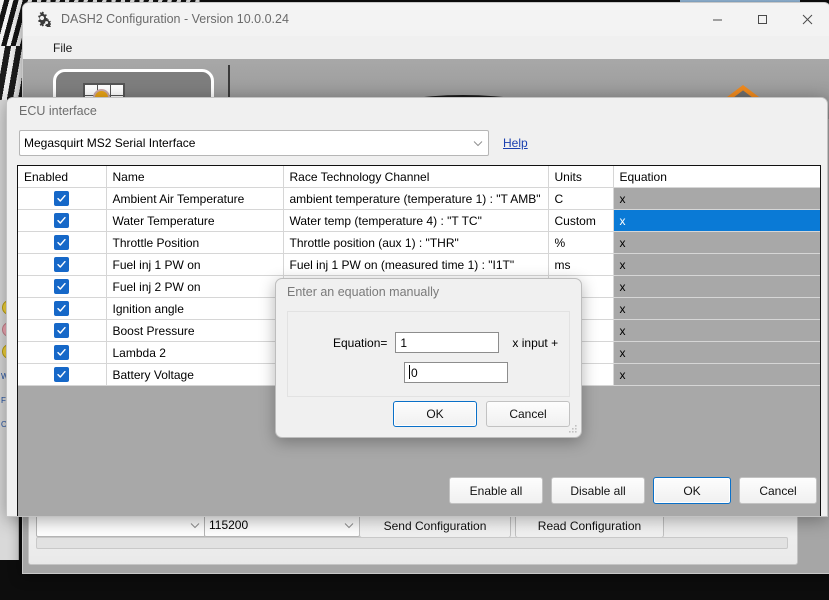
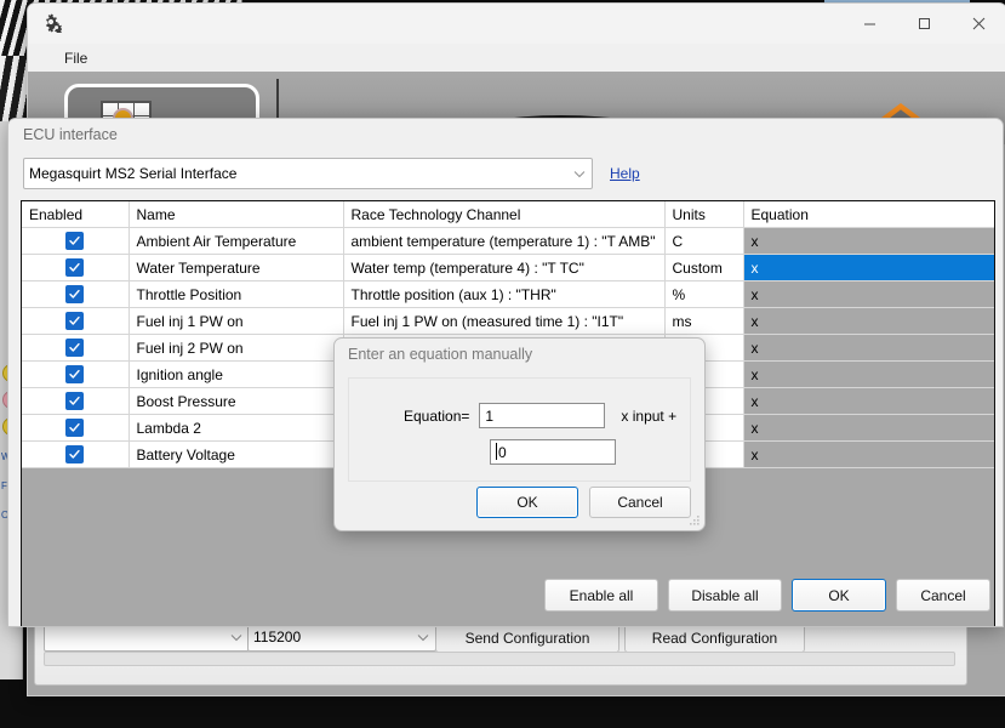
  W
  O
- DASH2 Configuration - Version 10.0.0.24
  File
  115200
  Send Configuration
  Read Configuration
  ECU interface
  Megasquirt MS2 Serial Interface
  Help
  Enabled	Name	Race Technology Channel	Units	Equation
  	Ambient Air Temperature	ambient temperature (temperature 1) : "T AMB"	C	x
  	Water Temperature	Water temp (temperature 4) : "T TC"	Custom	x
  	Throttle Position	Throttle position (aux 1) : "THR"	%	x
  	Fuel inj 1 PW on	Fuel inj 1 PW on (measured time 1) : "I1T"	ms	x
  	Fuel inj 2 PW on			x
  	Ignition angle			x
  	Boost Pressure			x
  	Lambda 2			x
  	Battery Voltage			x
  Enable all
  Disable all
  OK
  Cancel
  Enter an equation manually
  Equation=
  1
  x input +
  0
  OK
  Cancel
